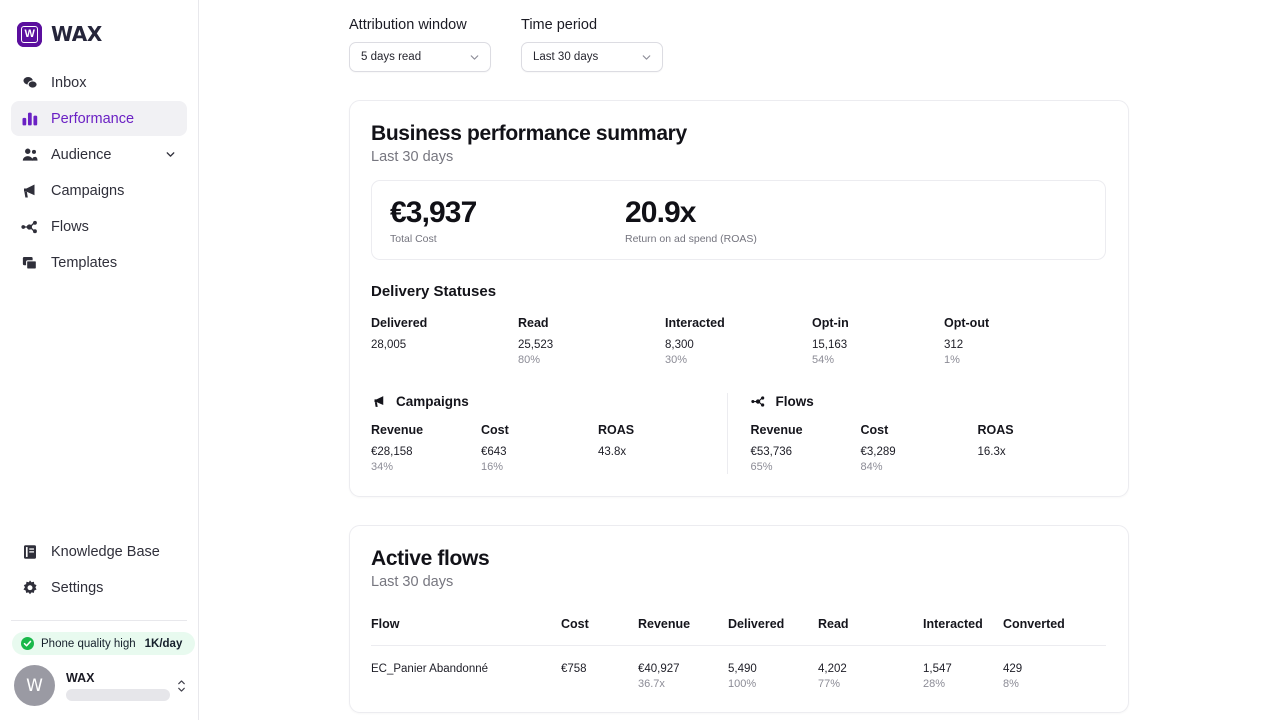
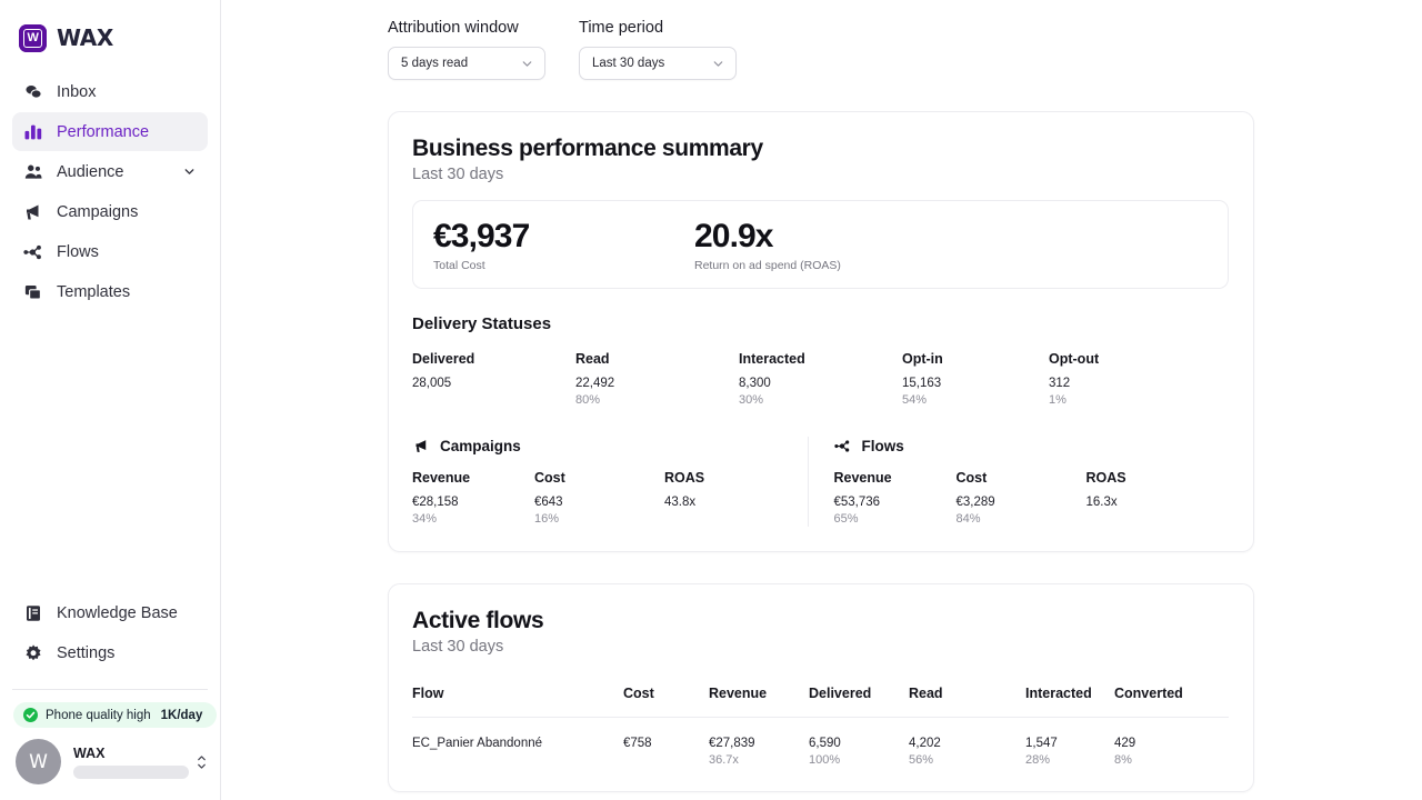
  W
  WAX
  Inbox
  Performance
  Audience
  Campaigns
  Flows
  Templates
  Knowledge Base
  Settings
  Phone quality high
  1K/day
  W
  WAX
  Attribution window
  5 days read
  Time period
  Last 30 days
  Business performance summary
  Last 30 days
  €3,937
  Total Cost
  20.9x
  Return on ad spend (ROAS)
  Delivery Statuses
  Delivered
  28,005
  Read
- 25,523
+ 22,492
  80%
  Interacted
  8,300
  30%
  Opt-in
  15,163
  54%
  Opt-out
  312
  1%
  Campaigns
  Revenue
  €28,158
  34%
  Cost
  €643
  16%
  ROAS
  43.8x
  Flows
  Revenue
  €53,736
  65%
  Cost
  €3,289
  84%
  ROAS
  16.3x
  Active flows
  Last 30 days
  Flow
  Cost
  Revenue
  Delivered
  Read
  Interacted
  Converted
  EC_Panier Abandonné
  €758
- €40,927
+ €27,839
  36.7x
- 5,490
+ 6,590
  100%
  4,202
- 77%
+ 56%
  1,547
  28%
  429
  8%
